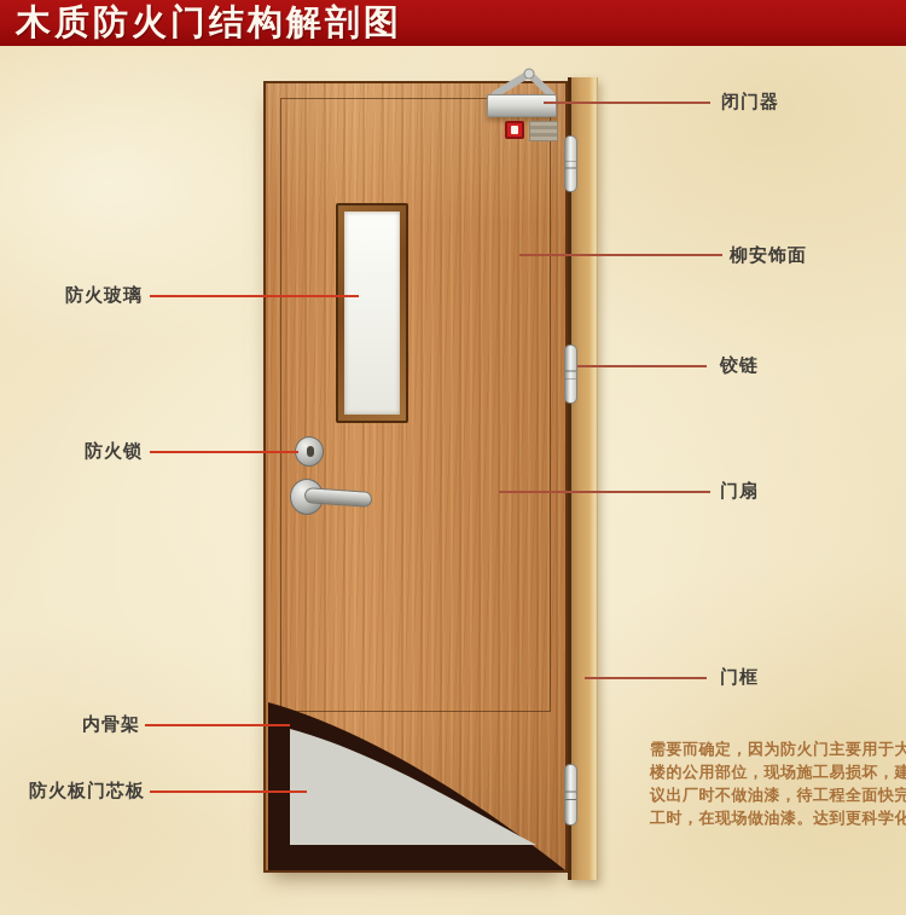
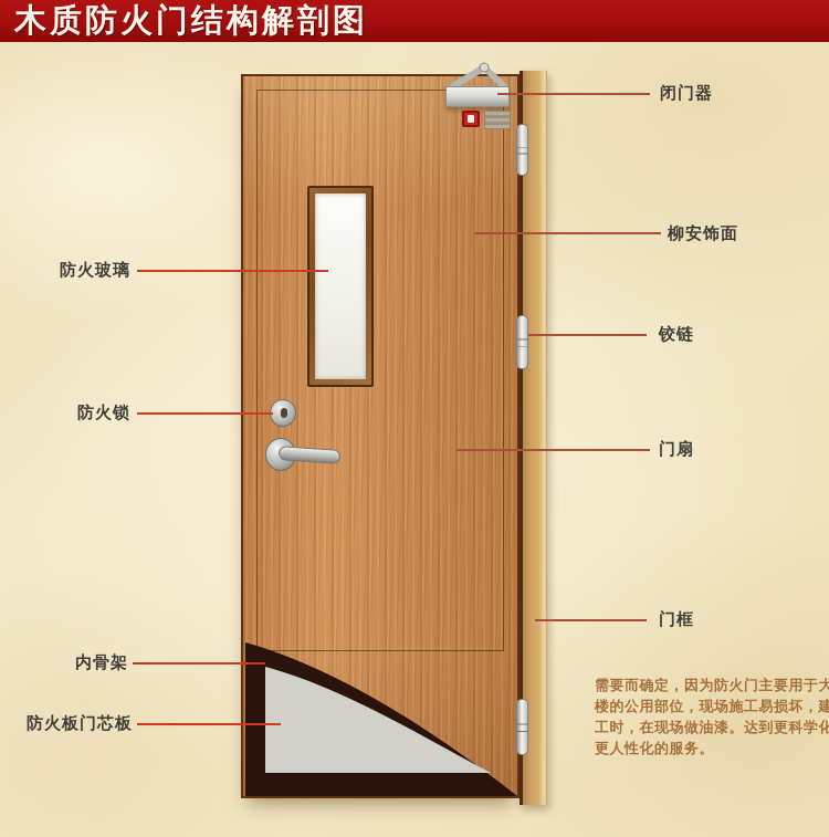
  木质防火门结构解剖图
  闭门器
  柳安饰面
  铰链
  门扇
  门框
  防火玻璃
  防火锁
  内骨架
  防火板门芯板
  需要而确定，因为防火门主要用于大
  楼的公用部位，现场施工易损坏，建
- 议出厂时不做油漆，待工程全面快完
  工时，在现场做油漆。达到更科学化
+ 更人性化的服务。
